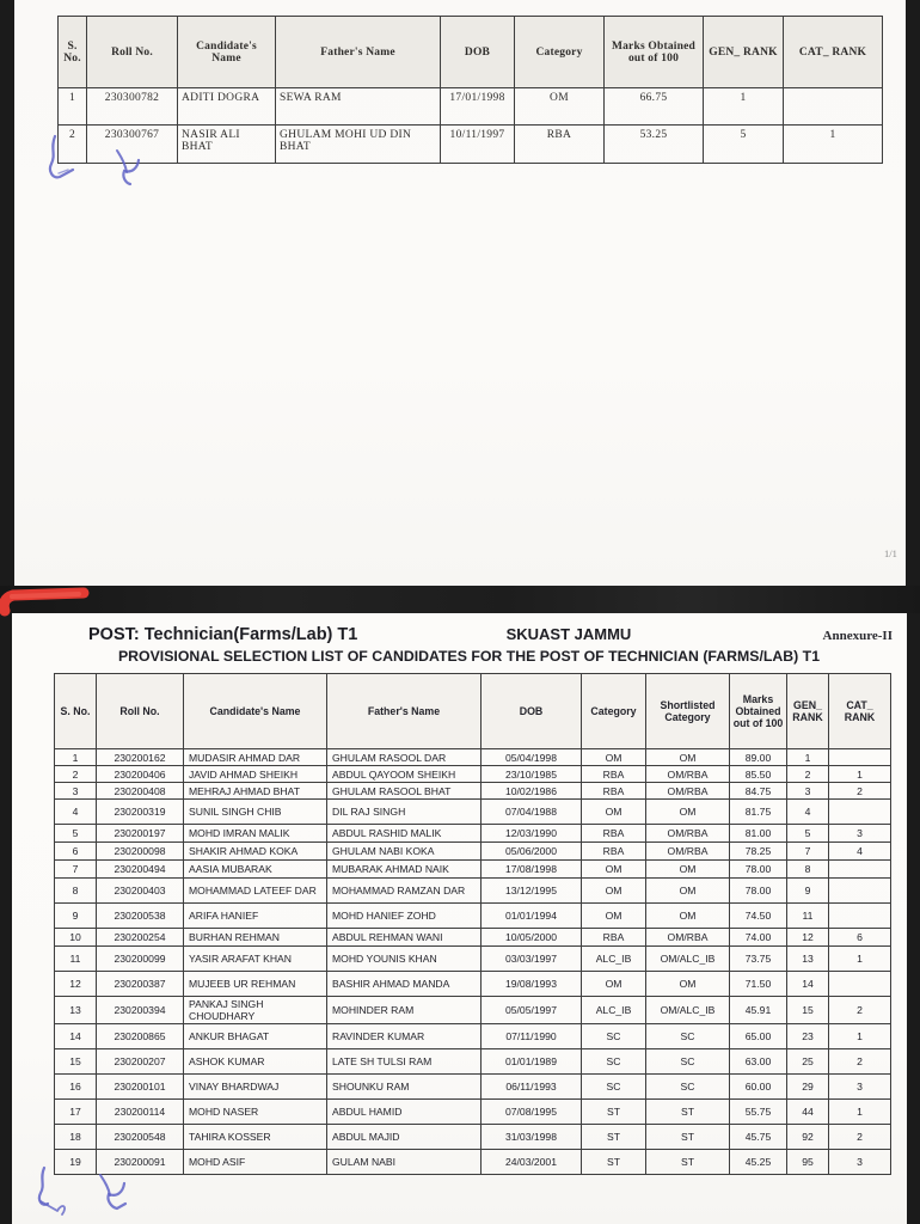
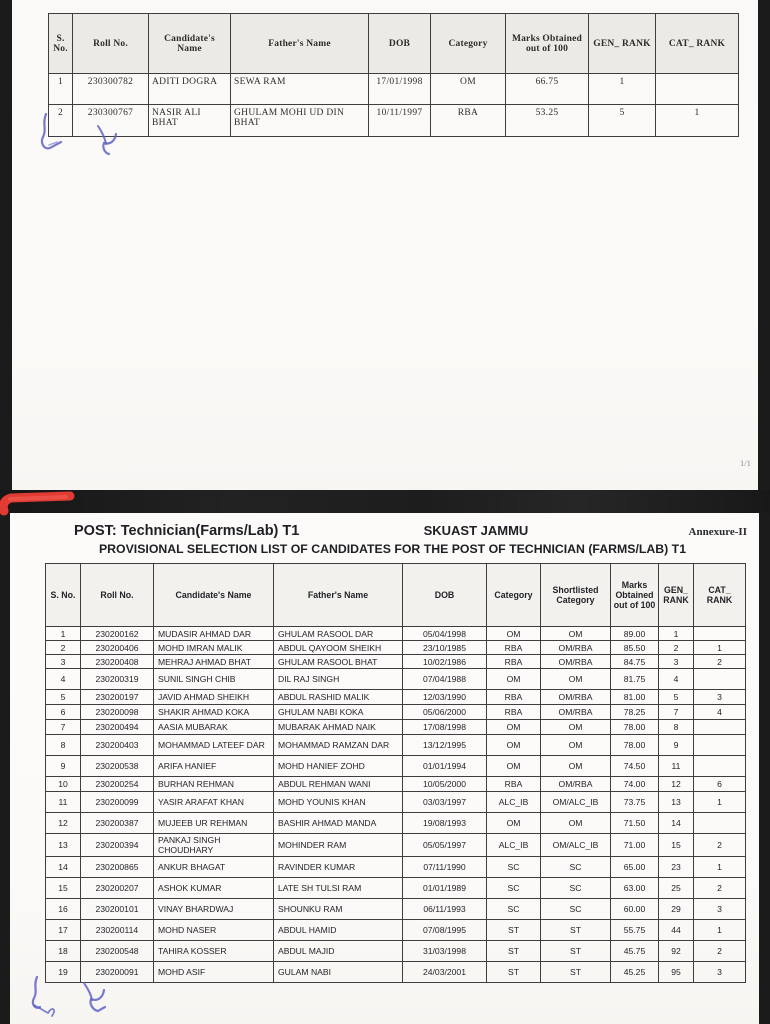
  S. No.	Roll No.	Candidate's Name	Father's Name	DOB	Category	Marks Obtained out of 100	GEN_ RANK	CAT_ RANK
  1	230300782	ADITI DOGRA	SEWA RAM	17/01/1998	OM	66.75	1
  2	230300767	NASIR ALI BHAT	GHULAM MOHI UD DIN BHAT	10/11/1997	RBA	53.25	5	1
  1/1
  POST: Technician(Farms/Lab) T1
  SKUAST JAMMU
  Annexure-II
  PROVISIONAL SELECTION LIST OF CANDIDATES FOR THE POST OF TECHNICIAN (FARMS/LAB) T1
  S. No.	Roll No.	Candidate's Name	Father's Name	DOB	Category	Shortlisted Category	Marks Obtained out of 100	GEN_ RANK	CAT_ RANK
  1	230200162	MUDASIR AHMAD DAR	GHULAM RASOOL DAR	05/04/1998	OM	OM	89.00	1
- 2	230200406	JAVID AHMAD SHEIKH	ABDUL QAYOOM SHEIKH	23/10/1985	RBA	OM/RBA	85.50	2	1
+ 2	230200406	MOHD IMRAN MALIK	ABDUL QAYOOM SHEIKH	23/10/1985	RBA	OM/RBA	85.50	2	1
  3	230200408	MEHRAJ AHMAD BHAT	GHULAM RASOOL BHAT	10/02/1986	RBA	OM/RBA	84.75	3	2
  4	230200319	SUNIL SINGH CHIB	DIL RAJ SINGH	07/04/1988	OM	OM	81.75	4
- 5	230200197	MOHD IMRAN MALIK	ABDUL RASHID MALIK	12/03/1990	RBA	OM/RBA	81.00	5	3
+ 5	230200197	JAVID AHMAD SHEIKH	ABDUL RASHID MALIK	12/03/1990	RBA	OM/RBA	81.00	5	3
  6	230200098	SHAKIR AHMAD KOKA	GHULAM NABI KOKA	05/06/2000	RBA	OM/RBA	78.25	7	4
  7	230200494	AASIA MUBARAK	MUBARAK AHMAD NAIK	17/08/1998	OM	OM	78.00	8
  8	230200403	MOHAMMAD LATEEF DAR	MOHAMMAD RAMZAN DAR	13/12/1995	OM	OM	78.00	9
  9	230200538	ARIFA HANIEF	MOHD HANIEF ZOHD	01/01/1994	OM	OM	74.50	11
  10	230200254	BURHAN REHMAN	ABDUL REHMAN WANI	10/05/2000	RBA	OM/RBA	74.00	12	6
  11	230200099	YASIR ARAFAT KHAN	MOHD YOUNIS KHAN	03/03/1997	ALC_IB	OM/ALC_IB	73.75	13	1
  12	230200387	MUJEEB UR REHMAN	BASHIR AHMAD MANDA	19/08/1993	OM	OM	71.50	14
- 13	230200394	PANKAJ SINGH CHOUDHARY	MOHINDER RAM	05/05/1997	ALC_IB	OM/ALC_IB	45.91	15	2
+ 13	230200394	PANKAJ SINGH CHOUDHARY	MOHINDER RAM	05/05/1997	ALC_IB	OM/ALC_IB	71.00	15	2
  14	230200865	ANKUR BHAGAT	RAVINDER KUMAR	07/11/1990	SC	SC	65.00	23	1
  15	230200207	ASHOK KUMAR	LATE SH TULSI RAM	01/01/1989	SC	SC	63.00	25	2
  16	230200101	VINAY BHARDWAJ	SHOUNKU RAM	06/11/1993	SC	SC	60.00	29	3
  17	230200114	MOHD NASER	ABDUL HAMID	07/08/1995	ST	ST	55.75	44	1
  18	230200548	TAHIRA KOSSER	ABDUL MAJID	31/03/1998	ST	ST	45.75	92	2
  19	230200091	MOHD ASIF	GULAM NABI	24/03/2001	ST	ST	45.25	95	3
